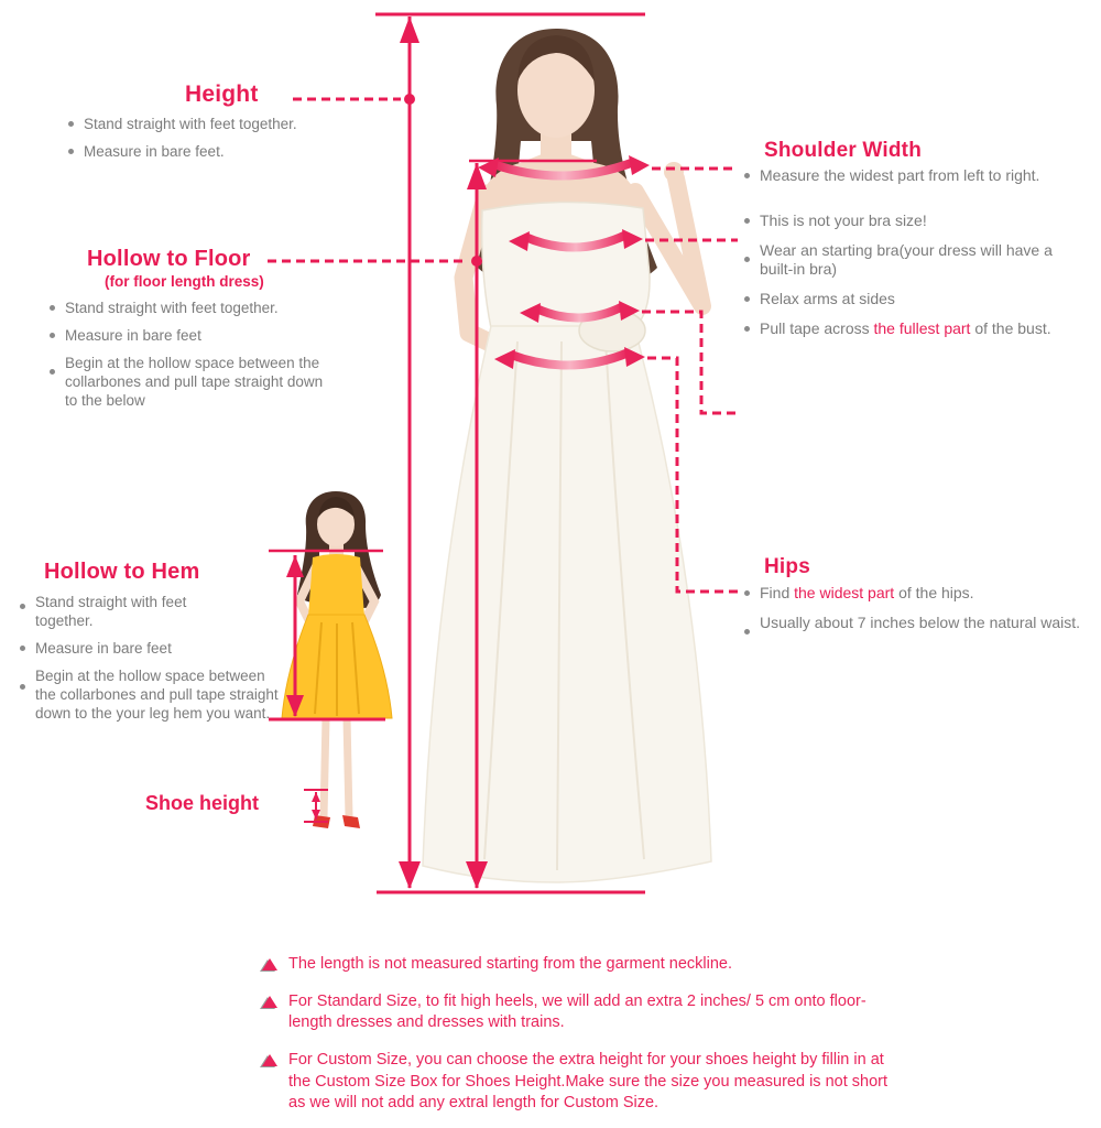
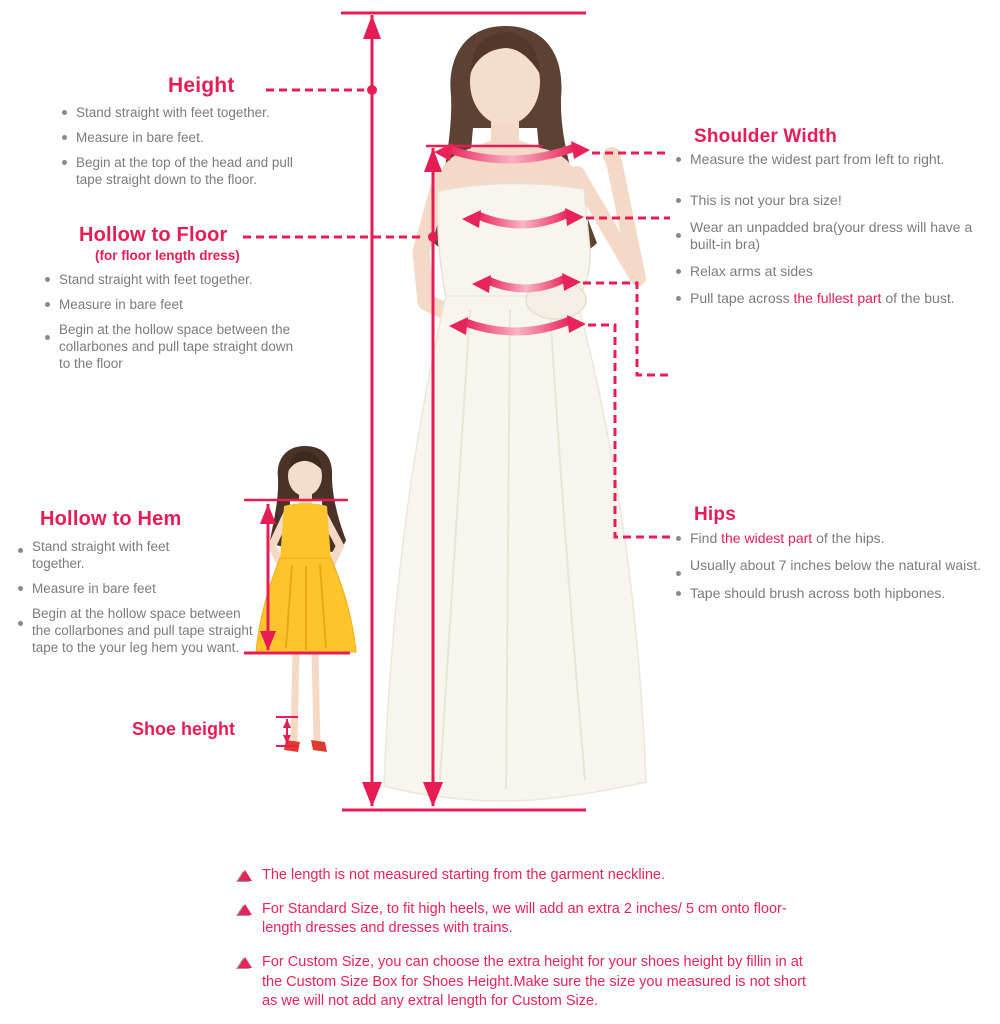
  Height
  Stand straight with feet together.
  Measure in bare feet.
+ Begin at the top of the head and pull tape straight down to the floor.
  Hollow to Floor
  (for floor length dress)
  Stand straight with feet together.
  Measure in bare feet
- Begin at the hollow space between the collarbones and pull tape straight down to the below
+ Begin at the hollow space between the collarbones and pull tape straight down to the floor
  Hollow to Hem
  Stand straight with feet together.
  Measure in bare feet
- Begin at the hollow space between the collarbones and pull tape straight down to the your leg hem you want.
+ Begin at the hollow space between the collarbones and pull tape straight tape to the your leg hem you want.
  Shoe height
  Shoulder Width
  Measure the widest part from left to right.
  This is not your bra size!
- Wear an starting bra(your dress will have a built-in bra)
+ Wear an unpadded bra(your dress will have a built-in bra)
  Relax arms at sides
  Pull tape across the fullest part of the bust.
  Hips
  Find the widest part of the hips.
  Usually about 7 inches below the natural waist.
+ Tape should brush across both hipbones.
  The length is not measured starting from the garment neckline.
  For Standard Size, to fit high heels, we will add an extra 2 inches/ 5 cm onto floor-length dresses and dresses with trains.
  For Custom Size, you can choose the extra height for your shoes height by fillin in at the Custom Size Box for Shoes Height.Make sure the size you measured is not short as we will not add any extral length for Custom Size.
